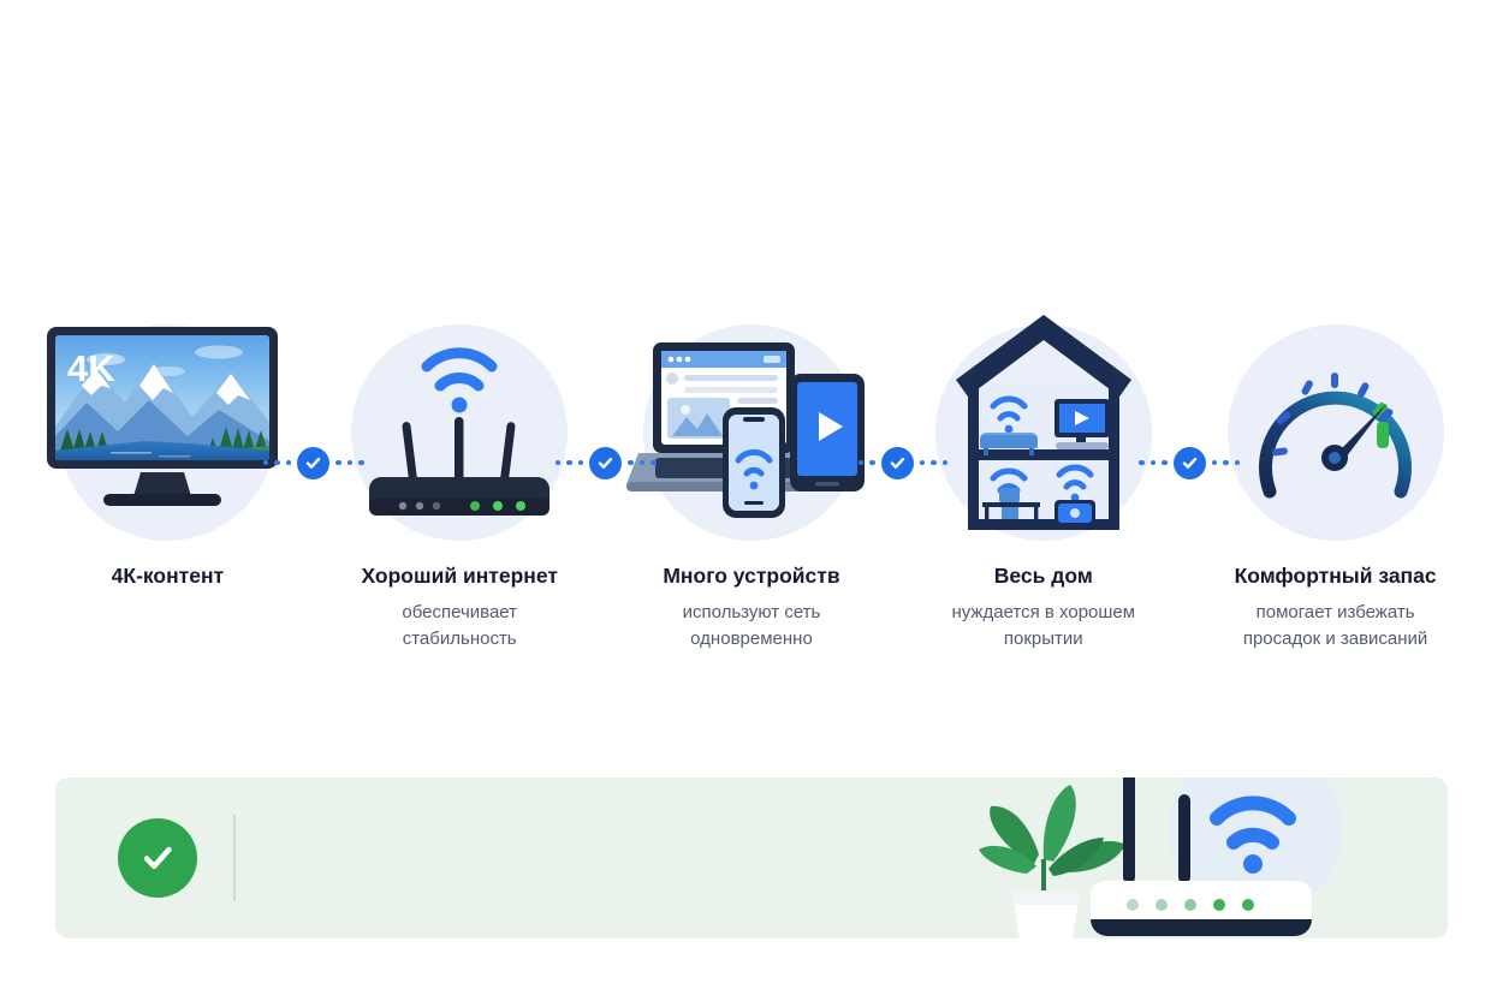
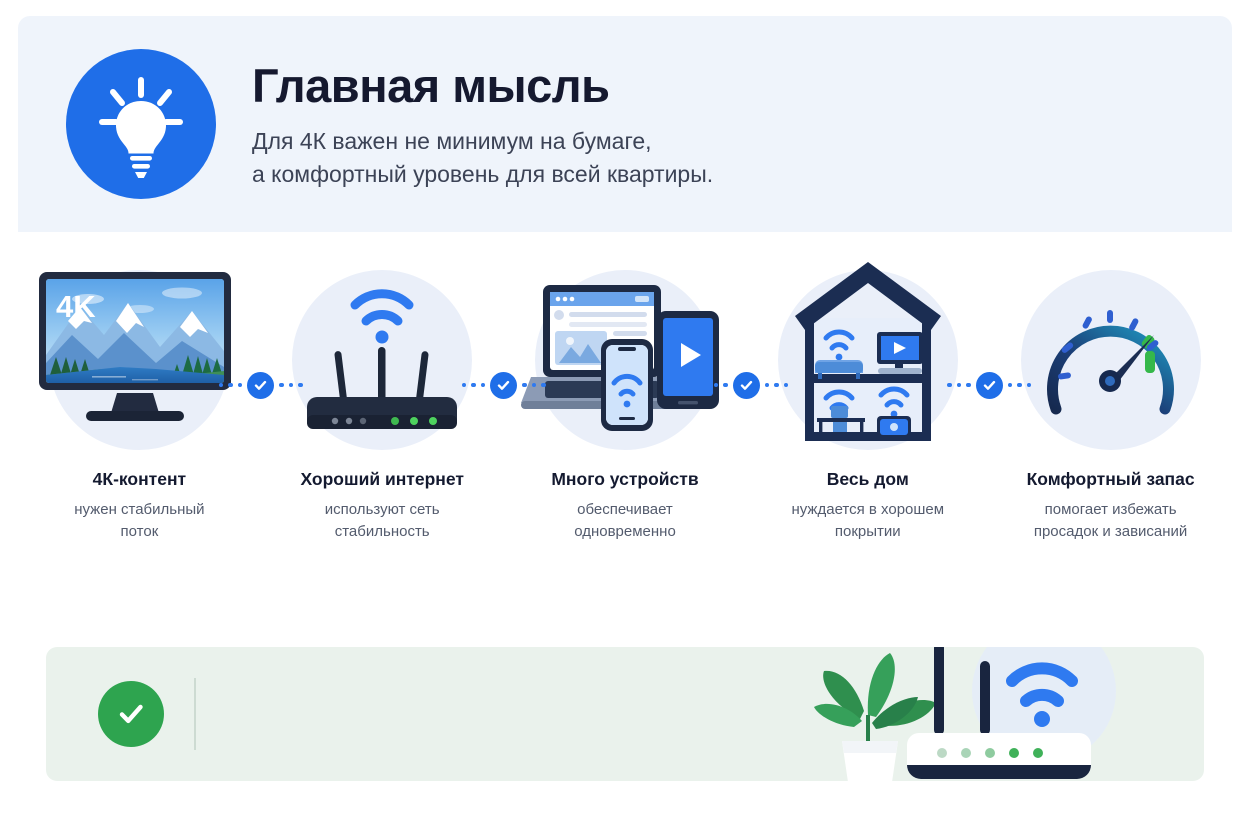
+ Главная мысль
+ Для 4К важен не минимум на бумаге,
+ а комфортный уровень для всей квартиры.
  4K
  4К-контент
+ нужен стабильный
+ поток
  Хороший интернет
- обеспечивает
+ используют сеть
  стабильность
  Много устройств
- используют сеть
+ обеспечивает
  одновременно
  Весь дом
  нуждается в хорошем
  покрытии
  Комфортный запас
  помогает избежать
  просадок и зависаний
